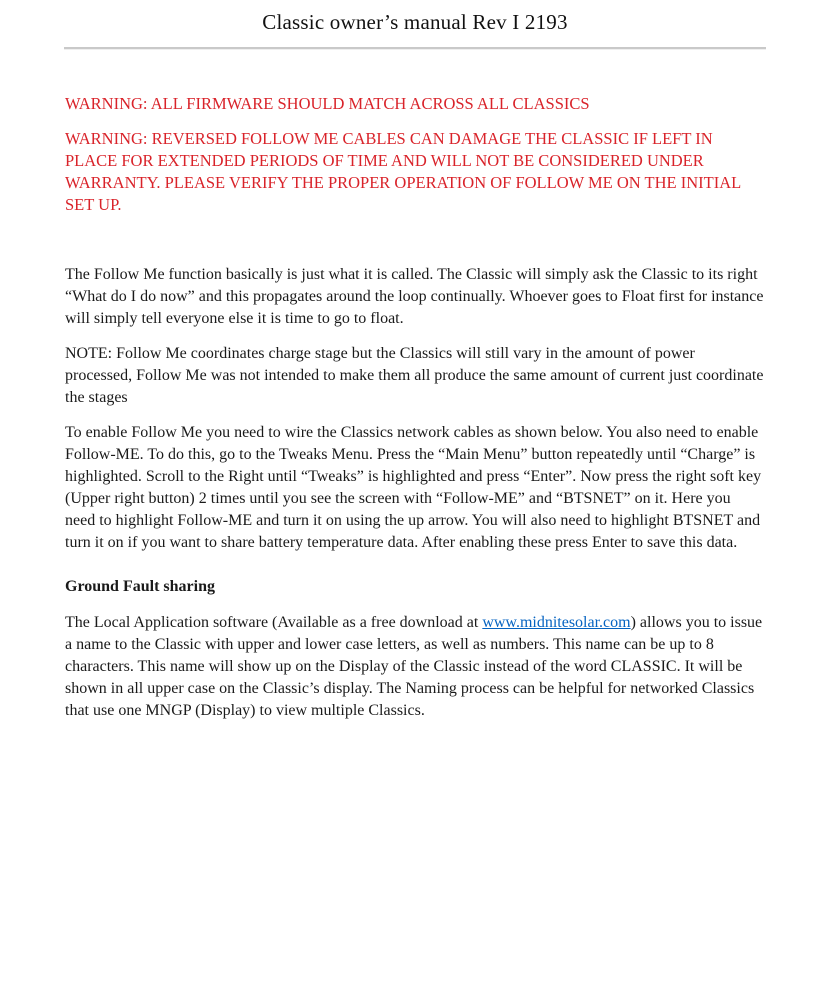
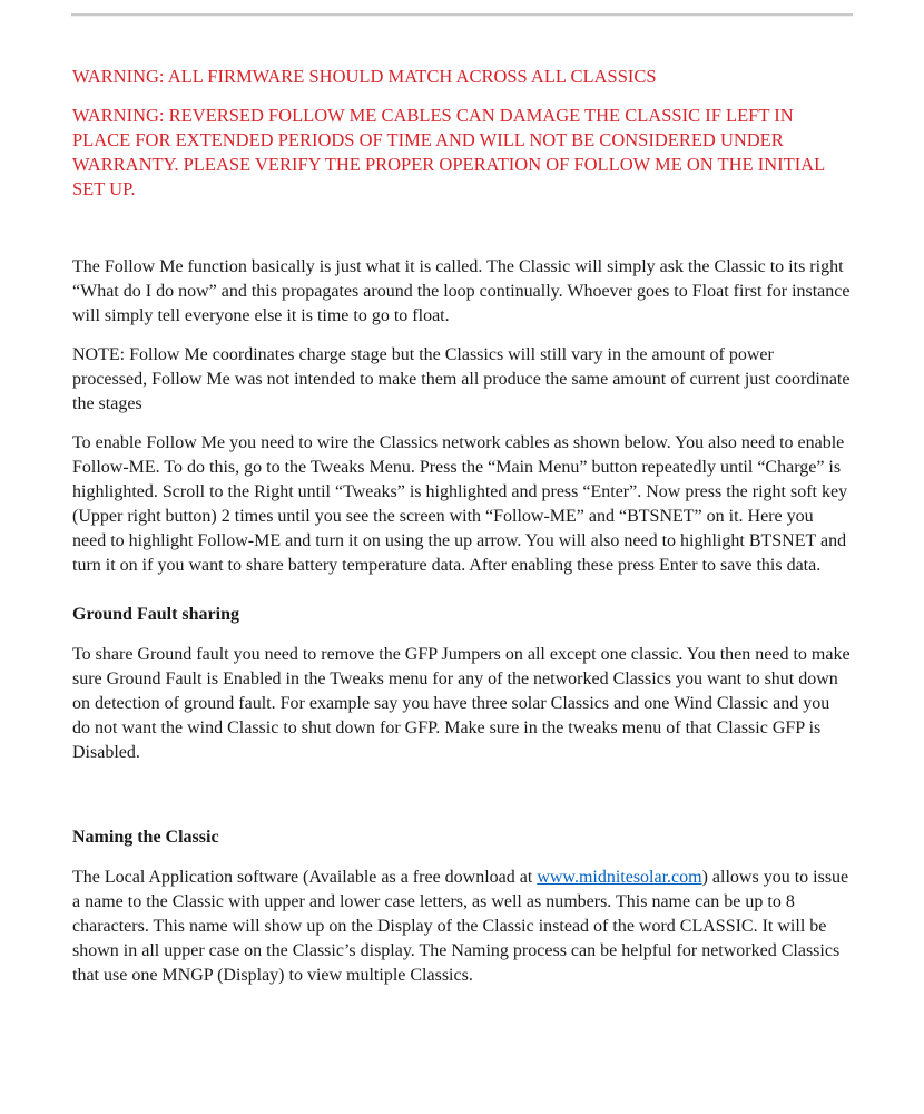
- Classic owner’s manual Rev I 2193
  WARNING: ALL FIRMWARE SHOULD MATCH ACROSS ALL CLASSICS
  WARNING: REVERSED FOLLOW ME CABLES CAN DAMAGE THE CLASSIC IF LEFT IN PLACE FOR EXTENDED PERIODS OF TIME AND WILL NOT BE CONSIDERED UNDER WARRANTY. PLEASE VERIFY THE PROPER OPERATION OF FOLLOW ME ON THE INITIAL SET UP.
  The Follow Me function basically is just what it is called. The Classic will simply ask the Classic to its right “What do I do now” and this propagates around the loop continually. Whoever goes to Float first for instance will simply tell everyone else it is time to go to float.
  NOTE: Follow Me coordinates charge stage but the Classics will still vary in the amount of power processed, Follow Me was not intended to make them all produce the same amount of current just coordinate the stages
  To enable Follow Me you need to wire the Classics network cables as shown below. You also need to enable Follow-ME. To do this, go to the Tweaks Menu. Press the “Main Menu” button repeatedly until “Charge” is highlighted. Scroll to the Right until “Tweaks” is highlighted and press “Enter”. Now press the right soft key (Upper right button) 2 times until you see the screen with “Follow-ME” and “BTSNET” on it. Here you need to highlight Follow-ME and turn it on using the up arrow. You will also need to highlight BTSNET and turn it on if you want to share battery temperature data. After enabling these press Enter to save this data.
  Ground Fault sharing
+ To share Ground fault you need to remove the GFP Jumpers on all except one classic. You then need to make sure Ground Fault is Enabled in the Tweaks menu for any of the networked Classics you want to shut down on detection of ground fault. For example say you have three solar Classics and one Wind Classic and you do not want the wind Classic to shut down for GFP. Make sure in the tweaks menu of that Classic GFP is Disabled.
+ Naming the Classic
  The Local Application software (Available as a free download at www.midnitesolar.com) allows you to issue a name to the Classic with upper and lower case letters, as well as numbers. This name can be up to 8 characters. This name will show up on the Display of the Classic instead of the word CLASSIC. It will be shown in all upper case on the Classic’s display. The Naming process can be helpful for networked Classics that use one MNGP (Display) to view multiple Classics.
